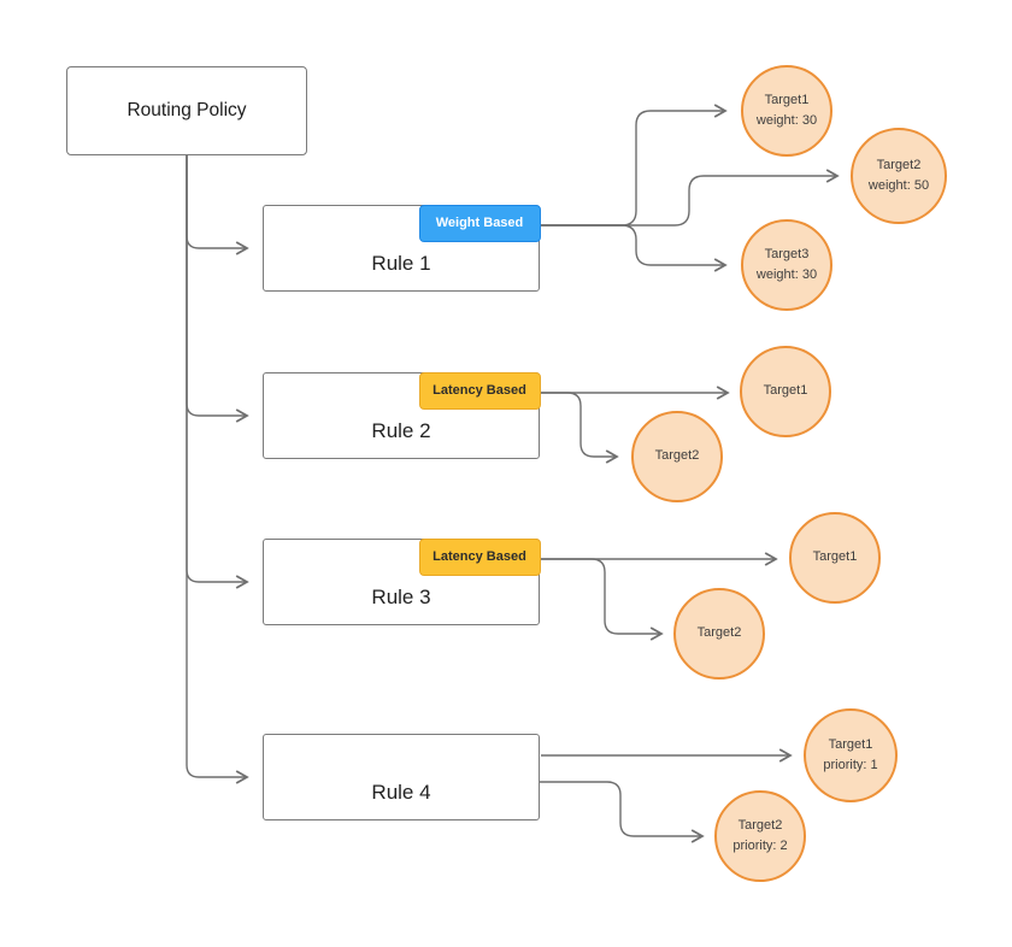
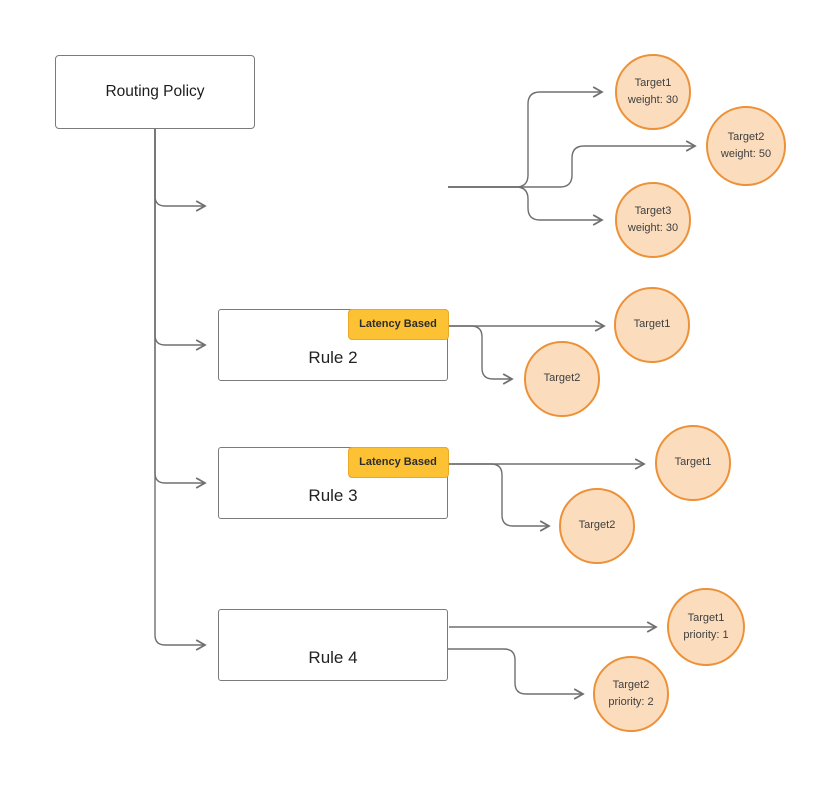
  Routing Policy
- Rule 1
- Weight Based
  Rule 2
  Latency Based
  Rule 3
  Latency Based
  Rule 4
  Target1
  weight: 30
  Target2
  weight: 50
  Target3
  weight: 30
  Target1
  Target2
  Target1
  Target2
  Target1
  priority: 1
  Target2
  priority: 2
